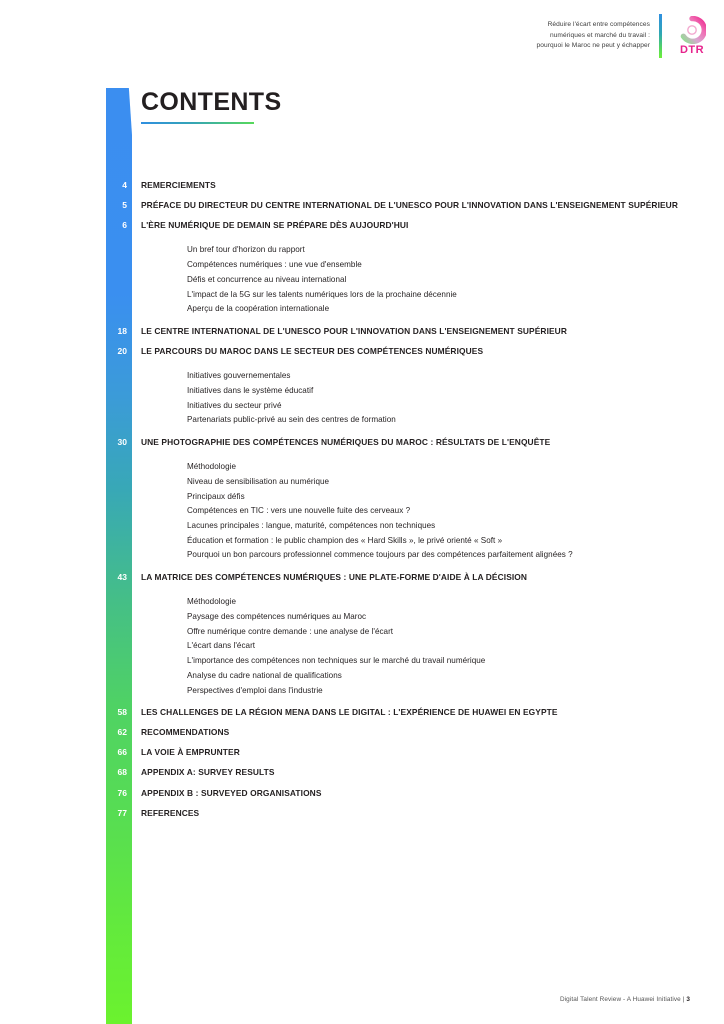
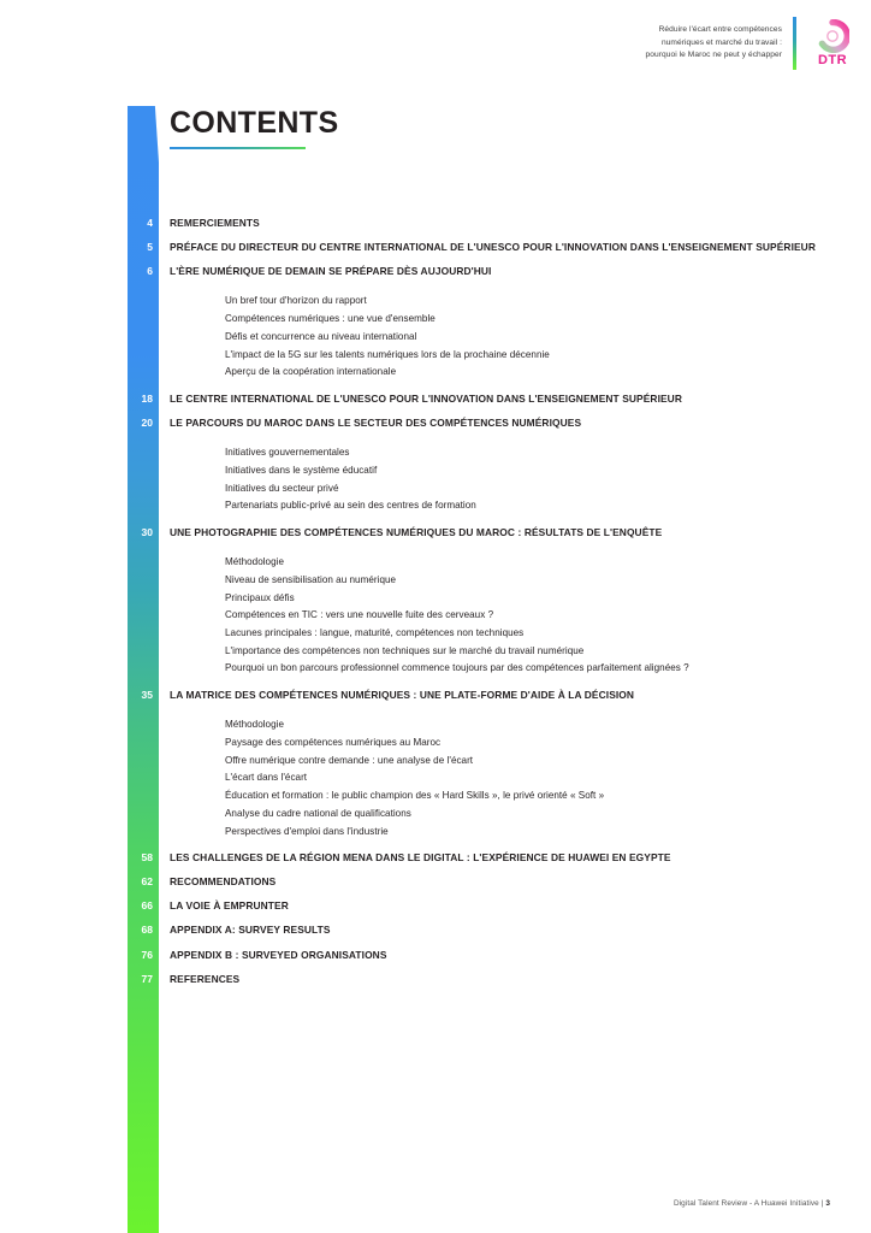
  DTR
  CONTENTS
  4
  REMERCIEMENTS
  5
  PRÉFACE DU DIRECTEUR DU CENTRE INTERNATIONAL DE L'UNESCO POUR L'INNOVATION DANS L'ENSEIGNEMENT SUPÉRIEUR
  6
  L'ÈRE NUMÉRIQUE DE DEMAIN SE PRÉPARE DÈS AUJOURD'HUI
  Un bref tour d'horizon du rapport
  Compétences numériques : une vue d'ensemble
  Défis et concurrence au niveau international
  L'impact de la 5G sur les talents numériques lors de la prochaine décennie
  Aperçu de la coopération internationale
  18
  LE CENTRE INTERNATIONAL DE L'UNESCO POUR L'INNOVATION DANS L'ENSEIGNEMENT SUPÉRIEUR
  20
  LE PARCOURS DU MAROC DANS LE SECTEUR DES COMPÉTENCES NUMÉRIQUES
  Initiatives gouvernementales
  Initiatives dans le système éducatif
  Initiatives du secteur privé
  Partenariats public-privé au sein des centres de formation
  30
  UNE PHOTOGRAPHIE DES COMPÉTENCES NUMÉRIQUES DU MAROC : RÉSULTATS DE L'ENQUÊTE
  Méthodologie
  Niveau de sensibilisation au numérique
  Principaux défis
  Compétences en TIC : vers une nouvelle fuite des cerveaux ?
  Lacunes principales : langue, maturité, compétences non techniques
- Éducation et formation : le public champion des « Hard Skills », le privé orienté « Soft »
+ L'importance des compétences non techniques sur le marché du travail numérique
  Pourquoi un bon parcours professionnel commence toujours par des compétences parfaitement alignées ?
- 43
+ 35
  LA MATRICE DES COMPÉTENCES NUMÉRIQUES : UNE PLATE-FORME D'AIDE À LA DÉCISION
  Méthodologie
  Paysage des compétences numériques au Maroc
  Offre numérique contre demande : une analyse de l'écart
  L'écart dans l'écart
- L'importance des compétences non techniques sur le marché du travail numérique
+ Éducation et formation : le public champion des « Hard Skills », le privé orienté « Soft »
  Analyse du cadre national de qualifications
  Perspectives d'emploi dans l'industrie
  58
  LES CHALLENGES DE LA RÉGION MENA DANS LE DIGITAL : L'EXPÉRIENCE DE HUAWEI EN EGYPTE
  62
  RECOMMENDATIONS
  66
  LA VOIE À EMPRUNTER
  68
  APPENDIX A: SURVEY RESULTS
  76
  APPENDIX B : SURVEYED ORGANISATIONS
  77
  REFERENCES
